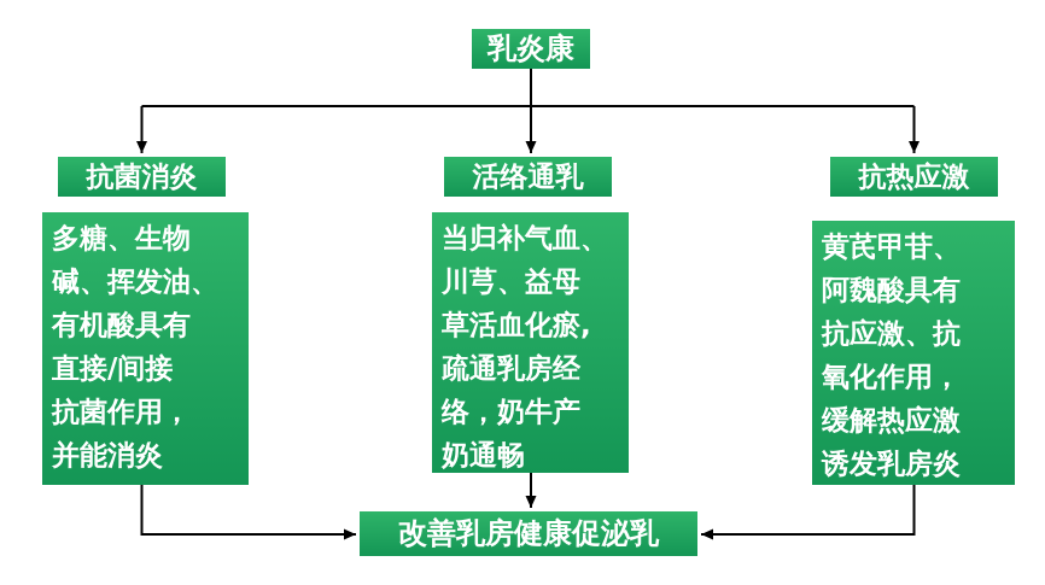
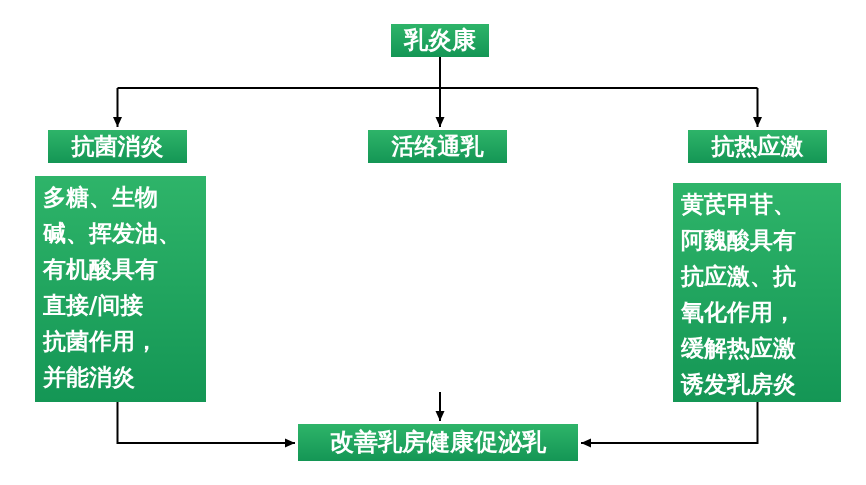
  乳炎康
  抗菌消炎
  活络通乳
  抗热应激
  多糖、生物
  碱、挥发油、
  有机酸具有
  直接/间接
  抗菌作用，
  并能消炎
- 当归补气血、
- 川芎、益母
- 草活血化瘀,
- 疏通乳房经
- 络，奶牛产
- 奶通畅
  黄芪甲苷、
  阿魏酸具有
  抗应激、抗
  氧化作用，
  缓解热应激
  诱发乳房炎
  改善乳房健康促泌乳
